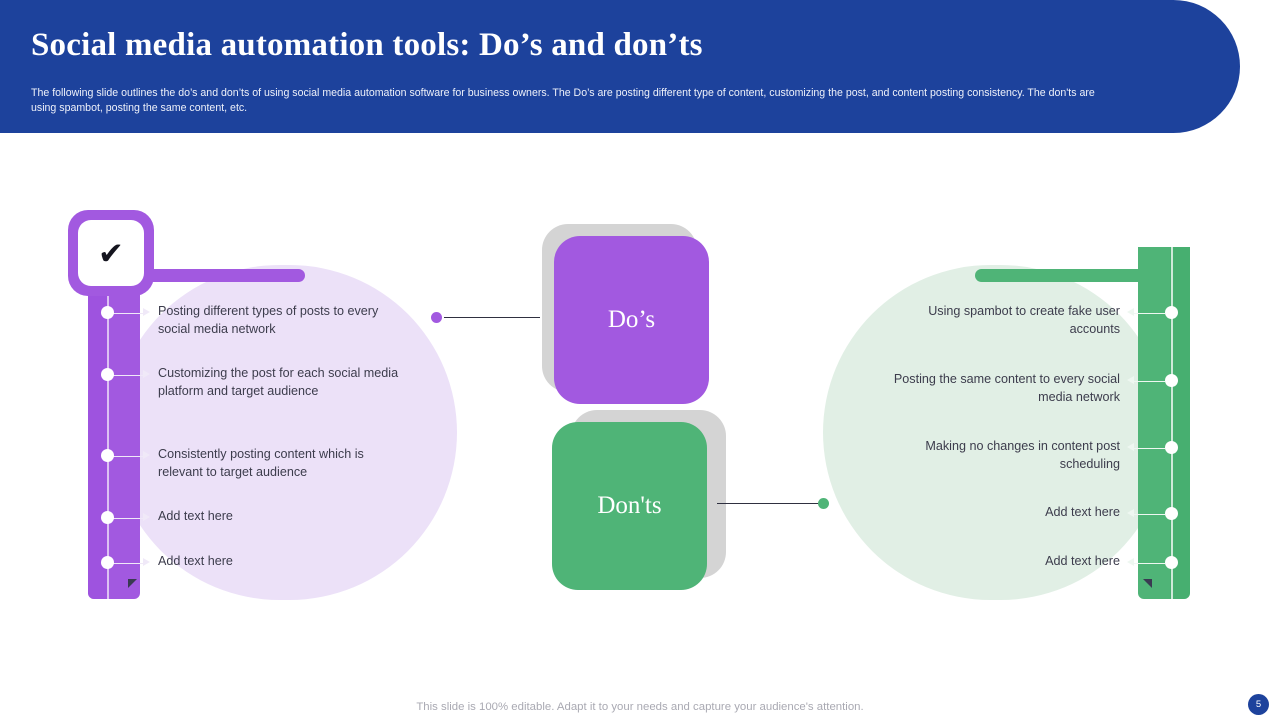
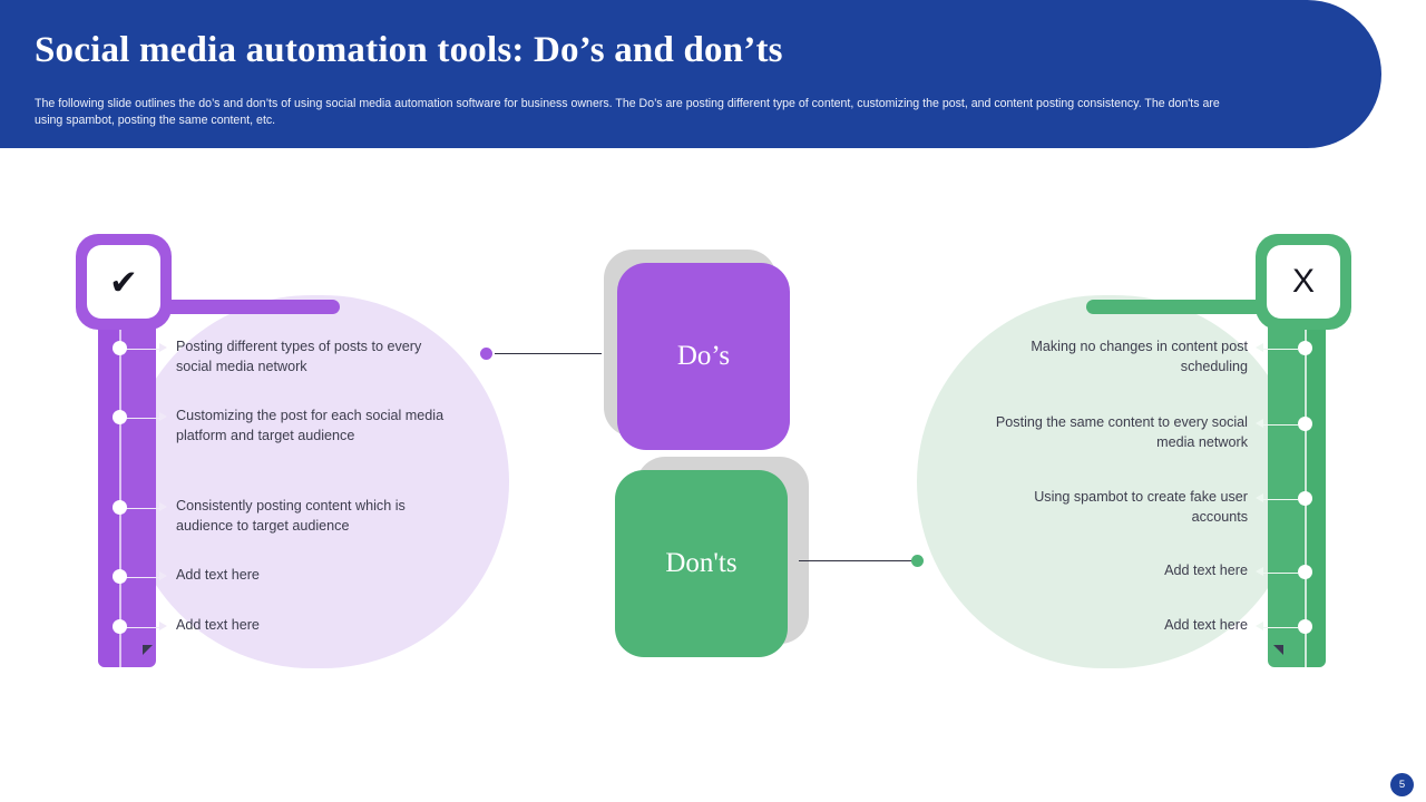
  Social media automation tools: Do’s and don’ts
  The following slide outlines the do’s and don’ts of using social media automation software for business owners. The Do’s are posting different type of content, customizing the post, and content posting consistency. The don'ts are using spambot, posting the same content, etc.
  ✔
  Posting different types of posts to every social media network
  Customizing the post for each social media platform and target audience
- Consistently posting content which is relevant to target audience
+ Consistently posting content which is audience to target audience
  Add text here
  Add text here
  Do’s
  Don'ts
+ X
- Using spambot to create fake user accounts
+ Making no changes in content post scheduling
  Posting the same content to every social media network
- Making no changes in content post scheduling
+ Using spambot to create fake user accounts
  Add text here
  Add text here
- This slide is 100% editable. Adapt it to your needs and capture your audience's attention.
  5
